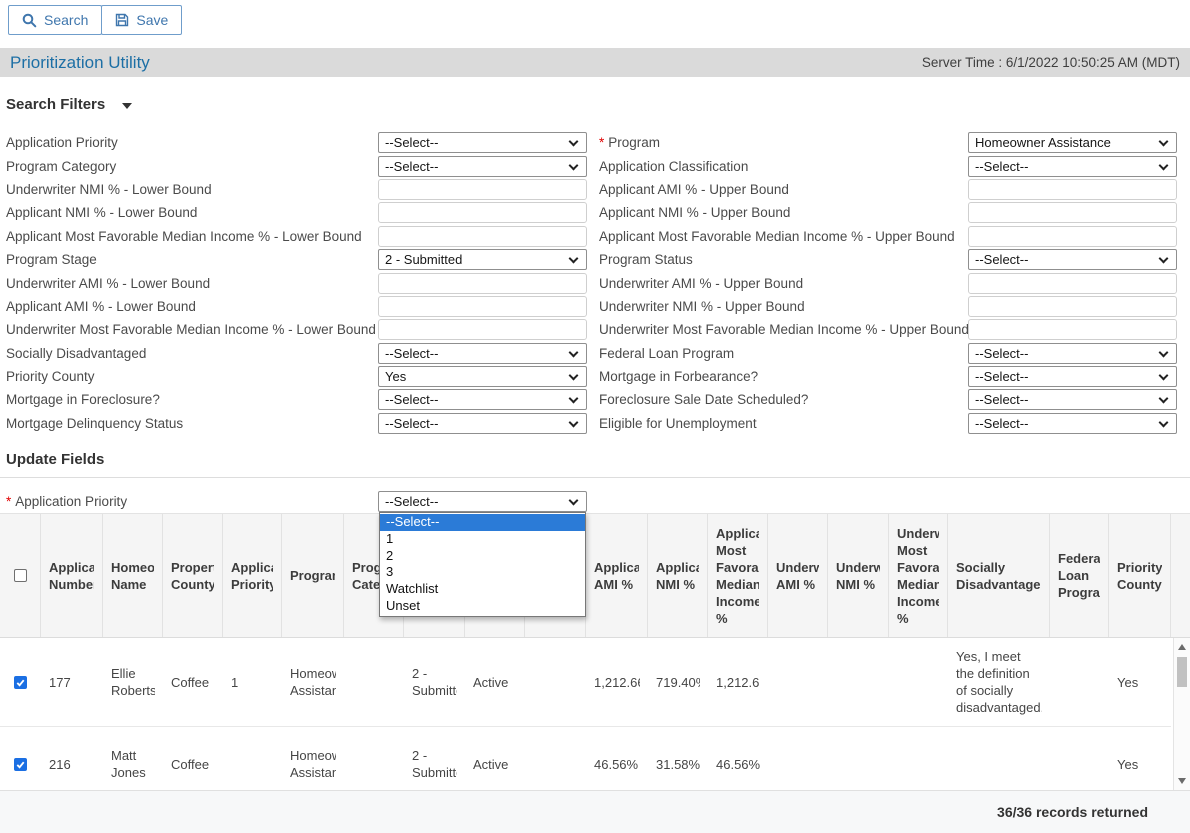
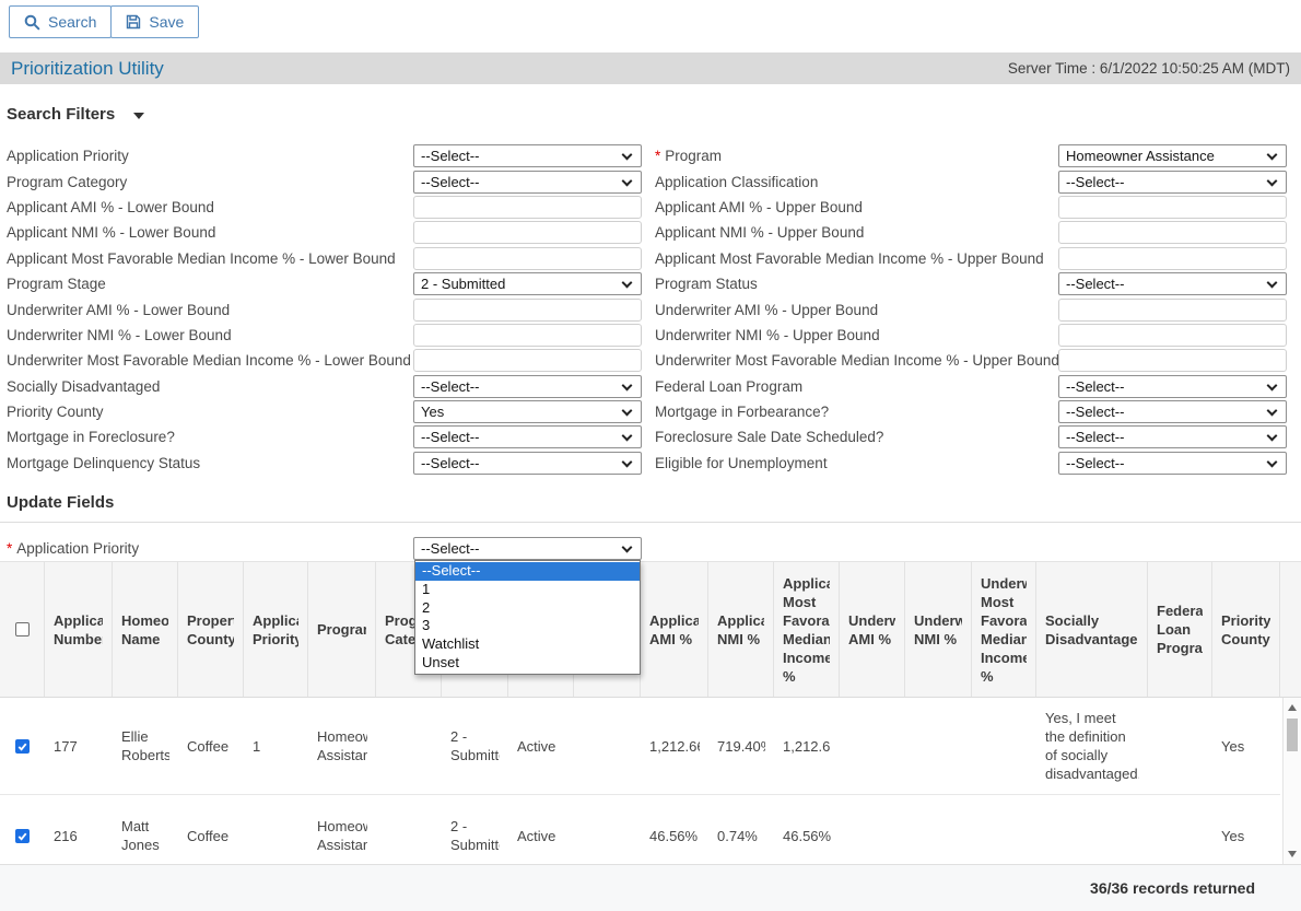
  Search
  Save
  Prioritization Utility
  Server Time : 6/1/2022 10:50:25 AM (MDT)
  Search Filters
  Application Priority
  --Select--
  * Program
  Homeowner Assistance
  Program Category
  --Select--
  Application Classification
  --Select--
- Underwriter NMI % - Lower Bound
+ Applicant AMI % - Lower Bound
  Applicant AMI % - Upper Bound
  Applicant NMI % - Lower Bound
  Applicant NMI % - Upper Bound
  Applicant Most Favorable Median Income % - Lower Bound
  Applicant Most Favorable Median Income % - Upper Bound
  Program Stage
  2 - Submitted
  Program Status
  --Select--
  Underwriter AMI % - Lower Bound
  Underwriter AMI % - Upper Bound
- Applicant AMI % - Lower Bound
+ Underwriter NMI % - Lower Bound
  Underwriter NMI % - Upper Bound
  Underwriter Most Favorable Median Income % - Lower Bound
  Underwriter Most Favorable Median Income % - Upper Bound
  Socially Disadvantaged
  --Select--
  Federal Loan Program
  --Select--
  Priority County
  Yes
  Mortgage in Forbearance?
  --Select--
  Mortgage in Foreclosure?
  --Select--
  Foreclosure Sale Date Scheduled?
  --Select--
  Mortgage Delinquency Status
  --Select--
  Eligible for Unemployment
  --Select--
  Update Fields
  * Application Priority
  --Select--
  --Select--
  1
  2
  3
  Watchlist
  Unset
  Applica Numbe
  Proper County
  Applic Priority
  Progra
  Applica AMI %
  Applic NMI %
  Applic Most Favora Median Income %
  Under Most Favora Median Income %
  Socially Disadvantage
  Federa Loan Progra
  Priority County
  177
  Ellie Roberts
  Coffee
  1
  2 - Submitt
  Active
  1,212.6
  719.40
  1,212.6
  Yes, I meet the definition of socially disadvantaged
  Yes
  216
  Matt Jones
  Coffee
  2 - Submitt
  Active
  46.56%
- 31.58%
+ 0.74%
  46.56%
  Yes
  36/36 records returned
